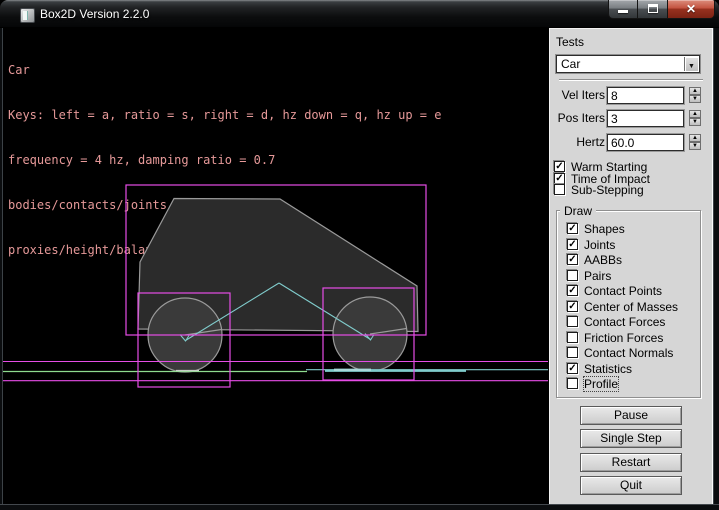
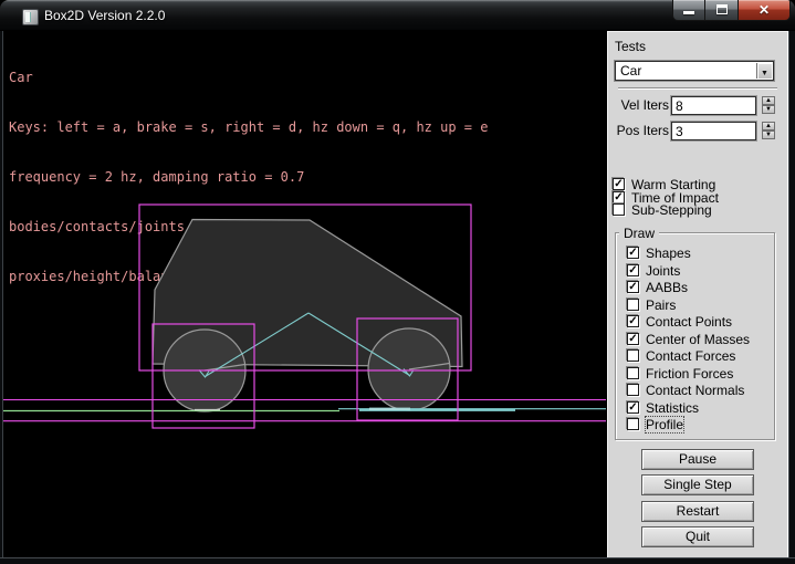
  Box2D Version 2.2.0
  ✕
  Car
- Keys: left = a, ratio = s, right = d, hz down = q, hz up = e
+ Keys: left = a, brake = s, right = d, hz down = q, hz up = e
- frequency = 4 hz, damping ratio = 0.7
+ frequency = 2 hz, damping ratio = 0.7
  bodies/contacts/joints
  Tests
  Car
  Vel Iters
  8
  Pos Iters
  3
- Hertz
- 60.0
  ✓ Warm Starting
  ✓ Time of Impact
  Sub-Stepping
  Draw
  ✓ Shapes
  ✓ Joints
  ✓ AABBs
  Pairs
  ✓ Contact Points
  ✓ Center of Masses
  Contact Forces
  Friction Forces
  Contact Normals
  ✓ Statistics
  Profile
  Pause
  Single Step
  Restart
  Quit
